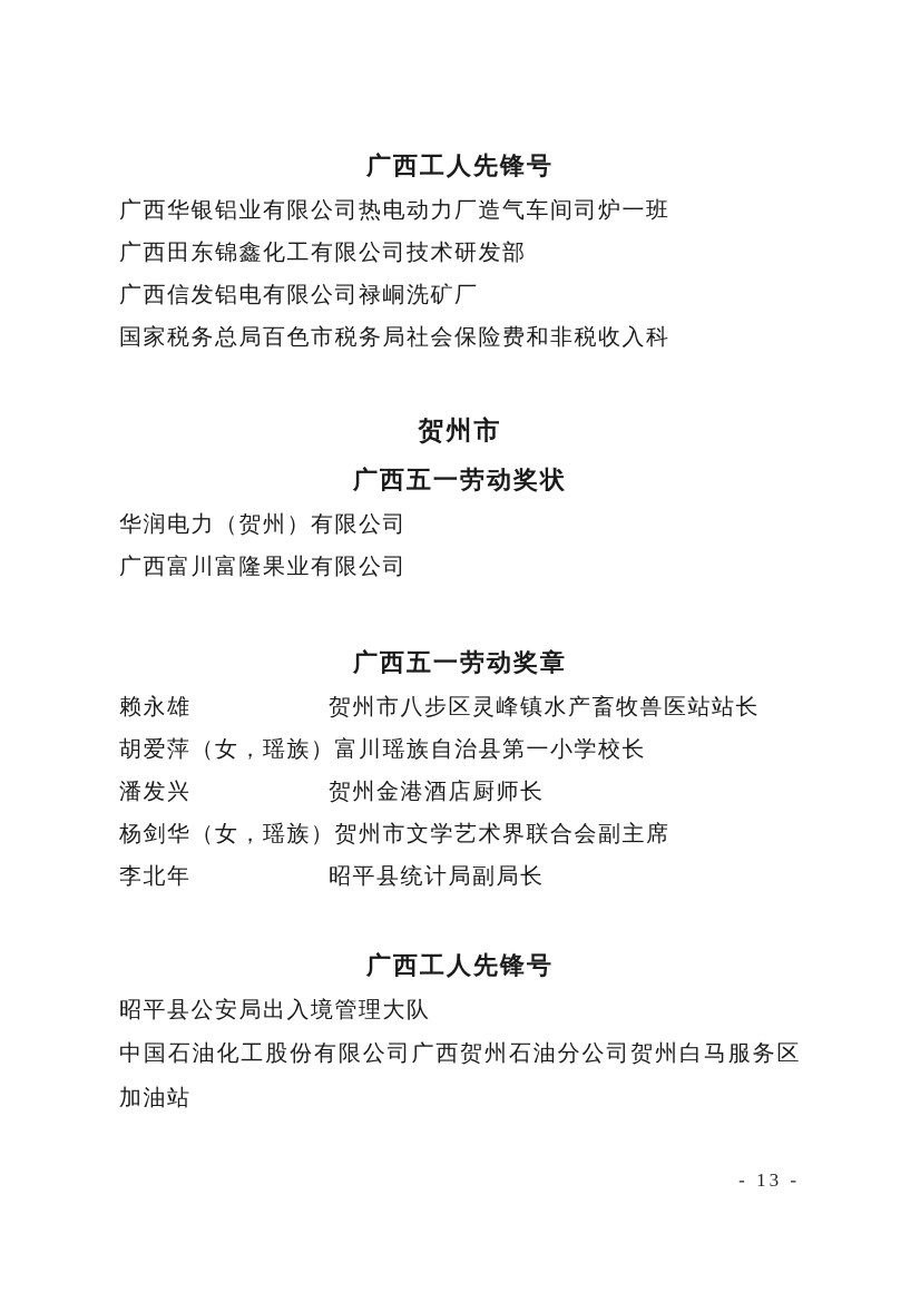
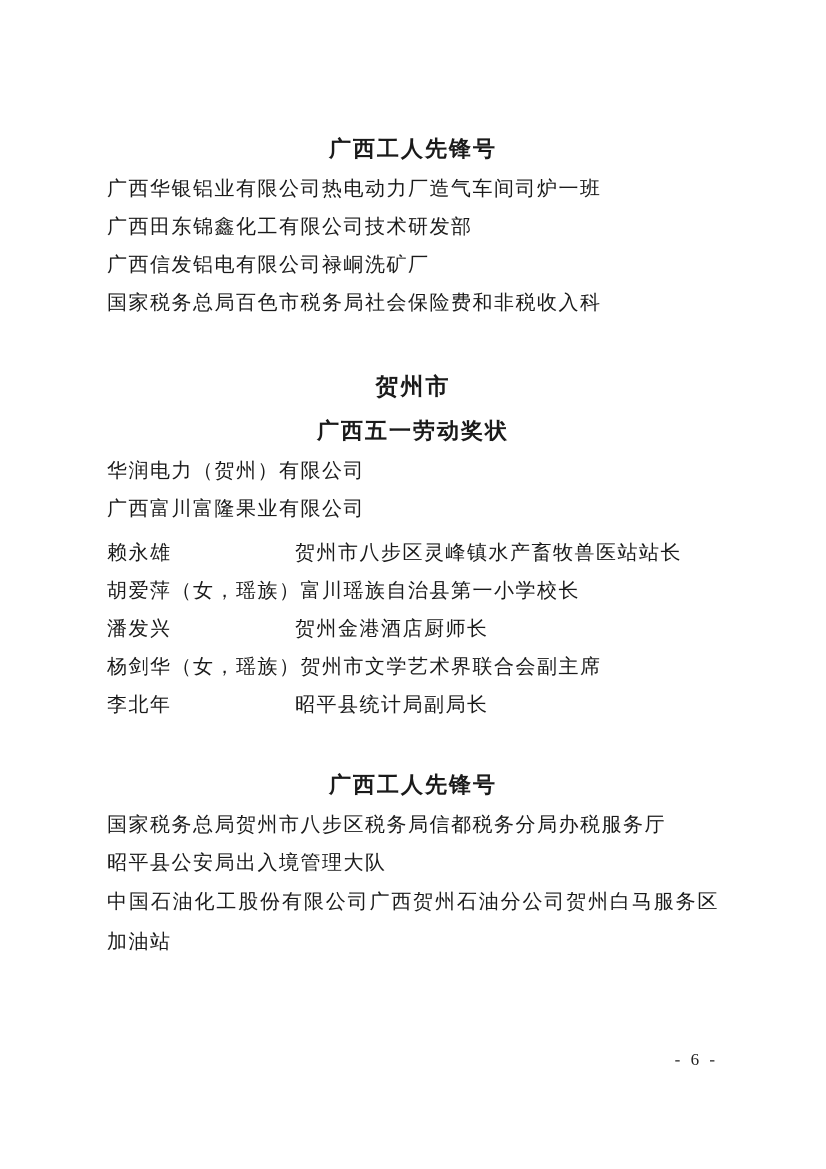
  广西工人先锋号
  广西华银铝业有限公司热电动力厂造气车间司炉一班
  广西田东锦鑫化工有限公司技术研发部
  广西信发铝电有限公司禄峒洗矿厂
  国家税务总局百色市税务局社会保险费和非税收入科
  贺州市
  广西五一劳动奖状
  华润电力（贺州）有限公司
  广西富川富隆果业有限公司
- 广西五一劳动奖章
  赖永雄
  贺州市八步区灵峰镇水产畜牧兽医站站长
  胡爱萍（女，瑶族）
  富川瑶族自治县第一小学校长
  潘发兴
  贺州金港酒店厨师长
  杨剑华（女，瑶族）
  贺州市文学艺术界联合会副主席
  李北年
  昭平县统计局副局长
  广西工人先锋号
+ 国家税务总局贺州市八步区税务局信都税务分局办税服务厅
  昭平县公安局出入境管理大队
  中国石油化工股份有限公司广西贺州石油分公司贺州白马服务区加油站
- - 13 -
+ - 6 -
